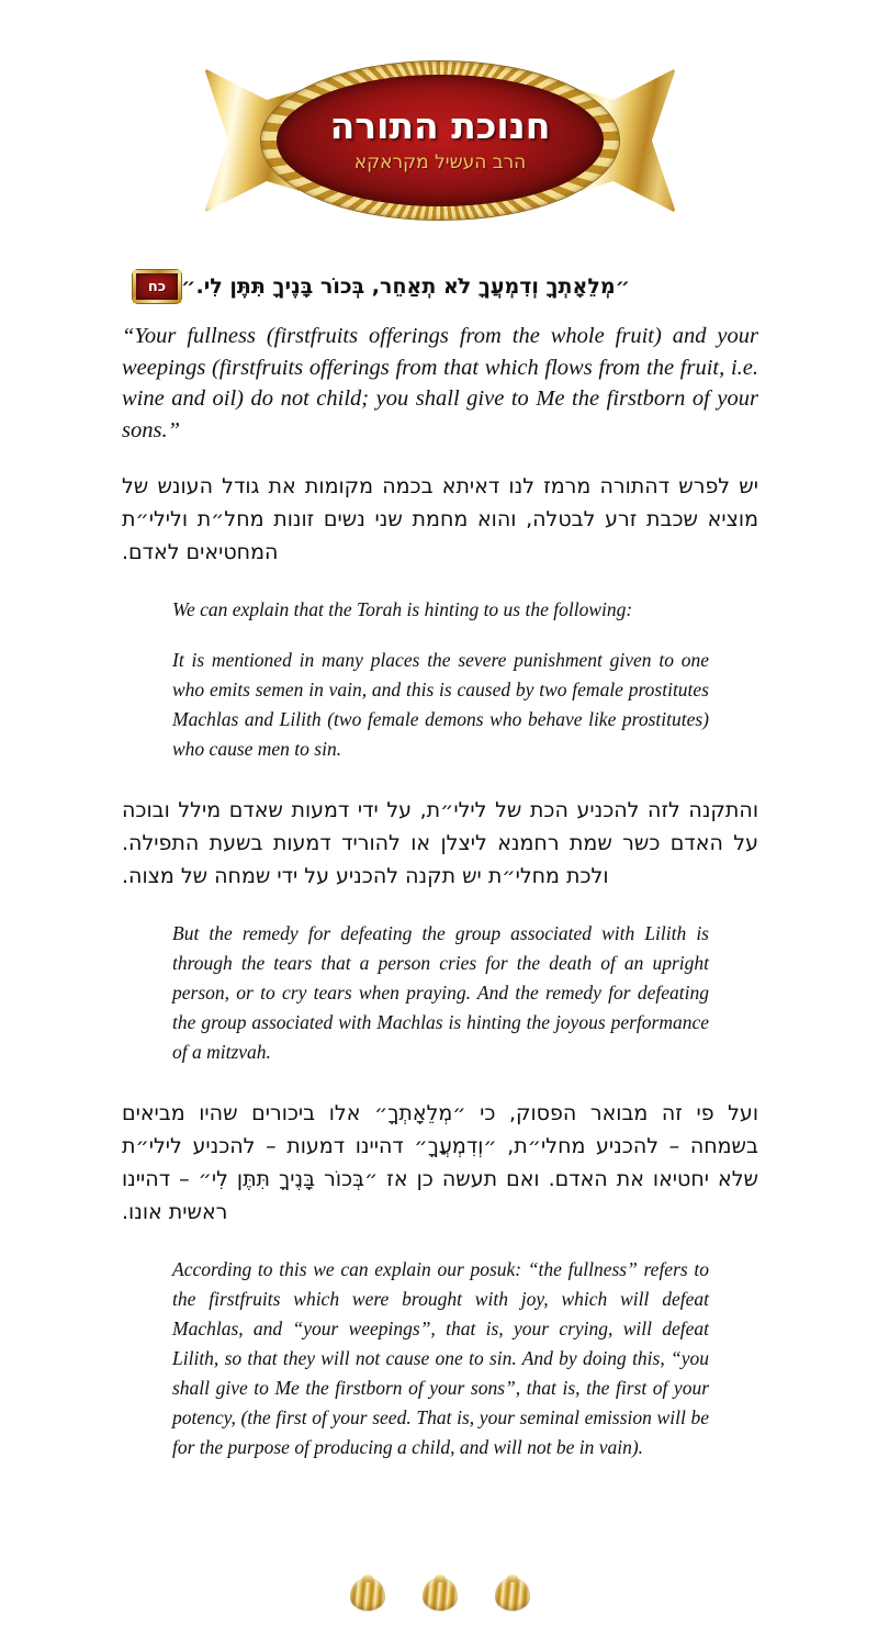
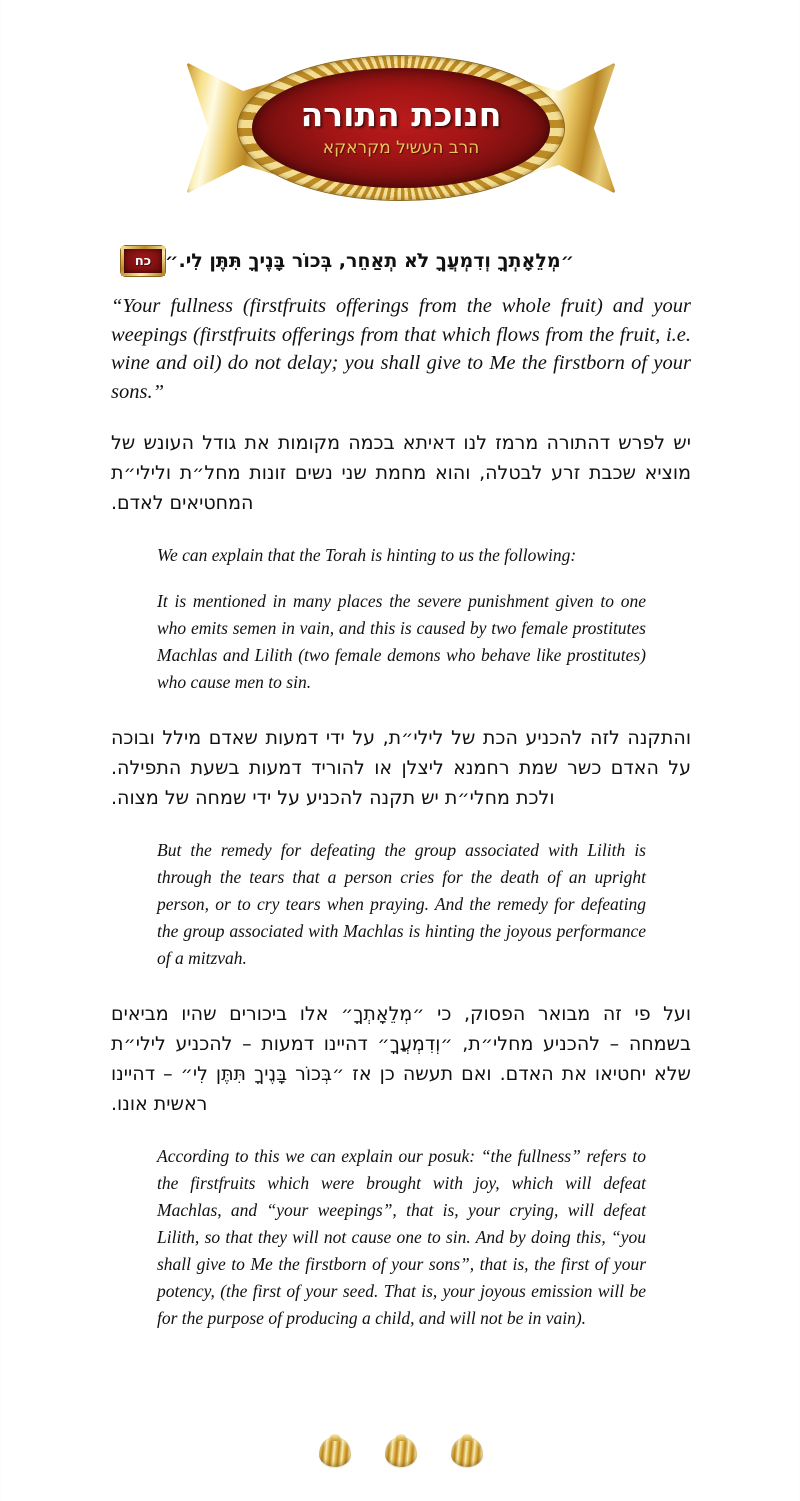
  חנוכת התורה
  הרב העשיל מקראקא
  כח
  ״מְלֵאָתְךָ וְדִמְעֲךָ לֹא תְאַחֵר, בְּכוֹר בָּנֶיךָ תִּתֶּן לִי.״
- “Your fullness (firstfruits offerings from the whole fruit) and your weepings (firstfruits offerings from that which flows from the fruit, i.e. wine and oil) do not child; you shall give to Me the firstborn of your sons.”
+ “Your fullness (firstfruits offerings from the whole fruit) and your weepings (firstfruits offerings from that which flows from the fruit, i.e. wine and oil) do not delay; you shall give to Me the firstborn of your sons.”
  יש לפרש דהתורה מרמז לנו דאיתא בכמה מקומות את גודל העונש של מוציא שכבת זרע לבטלה, והוא מחמת שני נשים זונות מחל״ת ולילי״ת המחטיאים לאדם.
  We can explain that the Torah is hinting to us the following:
  It is mentioned in many places the severe punishment given to one who emits semen in vain, and this is caused by two female prostitutes Machlas and Lilith (two female demons who behave like prostitutes) who cause men to sin.
  והתקנה לזה להכניע הכת של לילי״ת, על ידי דמעות שאדם מילל ובוכה על האדם כשר שמת רחמנא ליצלן או להוריד דמעות בשעת התפילה. ולכת מחלי״ת יש תקנה להכניע על ידי שמחה של מצוה.
  But the remedy for defeating the group associated with Lilith is through the tears that a person cries for the death of an upright person, or to cry tears when praying. And the remedy for defeating the group associated with Machlas is hinting the joyous performance of a mitzvah.
  ועל פי זה מבואר הפסוק, כי ״מְלֵאָתְךָ״ אלו ביכורים שהיו מביאים בשמחה – להכניע מחלי״ת, ״וְדִמְעֲךָ״ דהיינו דמעות – להכניע לילי״ת שלא יחטיאו את האדם. ואם תעשה כן אז ״בְּכוֹר בָּנֶיךָ תִּתֶּן לִי״ – דהיינו ראשית אונו.
- According to this we can explain our posuk: “the fullness” refers to the firstfruits which were brought with joy, which will defeat Machlas, and “your weepings”, that is, your crying, will defeat Lilith, so that they will not cause one to sin. And by doing this, “you shall give to Me the firstborn of your sons”, that is, the first of your potency, (the first of your seed. That is, your seminal emission will be for the purpose of producing a child, and will not be in vain).
+ According to this we can explain our posuk: “the fullness” refers to the firstfruits which were brought with joy, which will defeat Machlas, and “your weepings”, that is, your crying, will defeat Lilith, so that they will not cause one to sin. And by doing this, “you shall give to Me the firstborn of your sons”, that is, the first of your potency, (the first of your seed. That is, your joyous emission will be for the purpose of producing a child, and will not be in vain).
